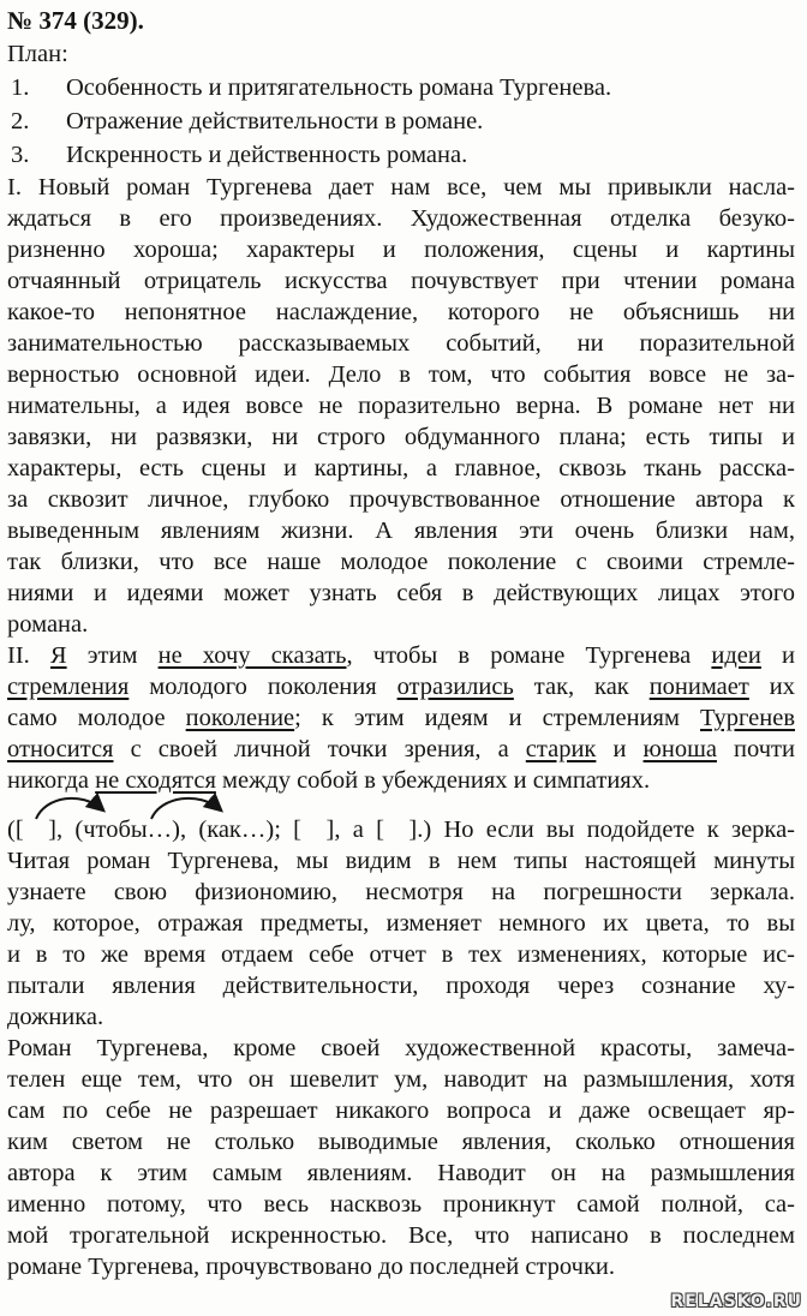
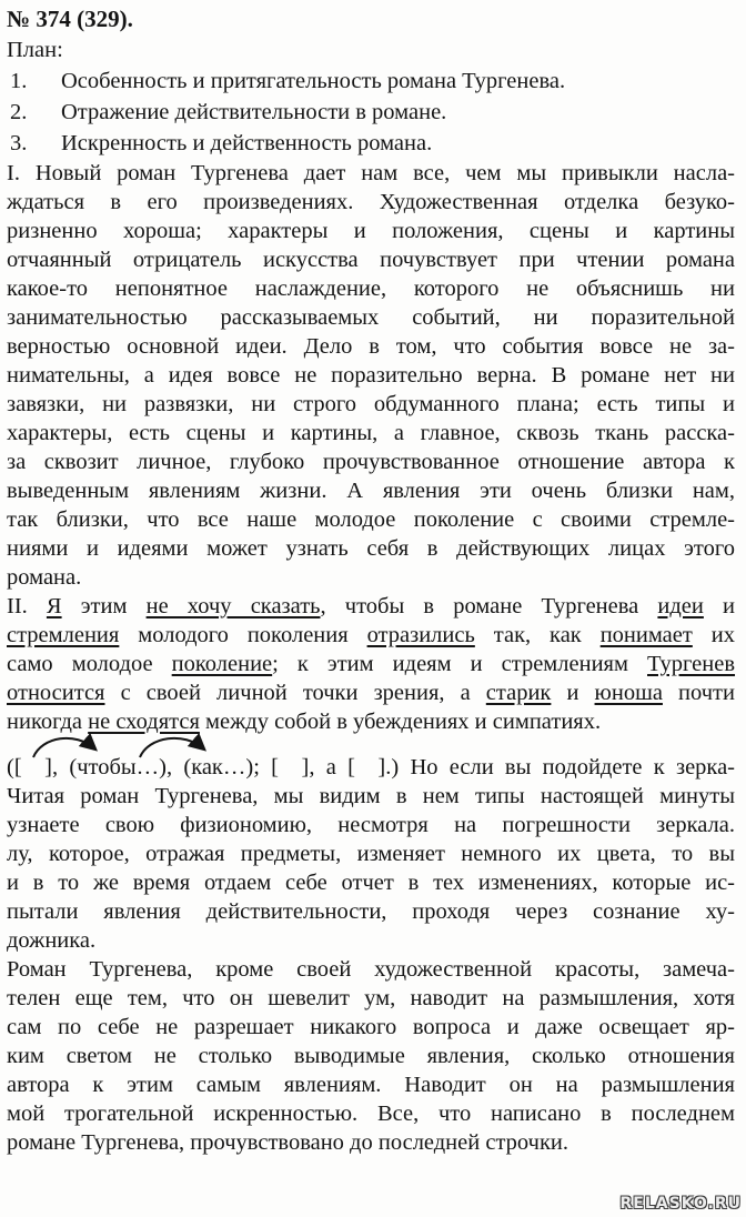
  № 374 (329).
  План:
  1.
  Особенность и притягательность романа Тургенева.
  2.
  Отражение действительности в романе.
  3.
  Искренность и действенность романа.
  I. Новый роман Тургенева дает нам все, чем мы привыкли насла-
  ждаться в его произведениях. Художественная отделка безуко-
  ризненно хороша; характеры и положения, сцены и картины
  отчаянный отрицатель искусства почувствует при чтении романа
  какое-то непонятное наслаждение, которого не объяснишь ни
  занимательностью рассказываемых событий, ни поразительной
  верностью основной идеи. Дело в том, что события вовсе не за-
  нимательны, а идея вовсе не поразительно верна. В романе нет ни
  завязки, ни развязки, ни строго обдуманного плана; есть типы и
  характеры, есть сцены и картины, а главное, сквозь ткань расска-
  за сквозит личное, глубоко прочувствованное отношение автора к
  выведенным явлениям жизни. А явления эти очень близки нам,
  так близки, что все наше молодое поколение с своими стремле-
  ниями и идеями может узнать себя в действующих лицах этого
  романа.
  II. Я этим не хочу сказать, чтобы в романе Тургенева идеи и
  стремления молодого поколения отразились так, как понимает их
  само молодое поколение; к этим идеям и стремлениям Тургенев
  относится с своей личной точки зрения, а старик и юноша почти
  никогда не сходятся между собой в убеждениях и симпатиях.
  ([ ], (чтобы…), (как…); [ ], а [ ].) Но если вы подойдете к зерка-
  Читая роман Тургенева, мы видим в нем типы настоящей минуты
  узнаете свою физиономию, несмотря на погрешности зеркала.
  лу, которое, отражая предметы, изменяет немного их цвета, то вы
  и в то же время отдаем себе отчет в тех изменениях, которые ис-
  пытали явления действительности, проходя через сознание ху-
  дожника.
  Роман Тургенева, кроме своей художественной красоты, замеча-
  телен еще тем, что он шевелит ум, наводит на размышления, хотя
  сам по себе не разрешает никакого вопроса и даже освещает яр-
  ким светом не столько выводимые явления, сколько отношения
  автора к этим самым явлениям. Наводит он на размышления
- именно потому, что весь насквозь проникнут самой полной, са-
  мой трогательной искренностью. Все, что написано в последнем
  романе Тургенева, прочувствовано до последней строчки.
  RELASKO.RU
